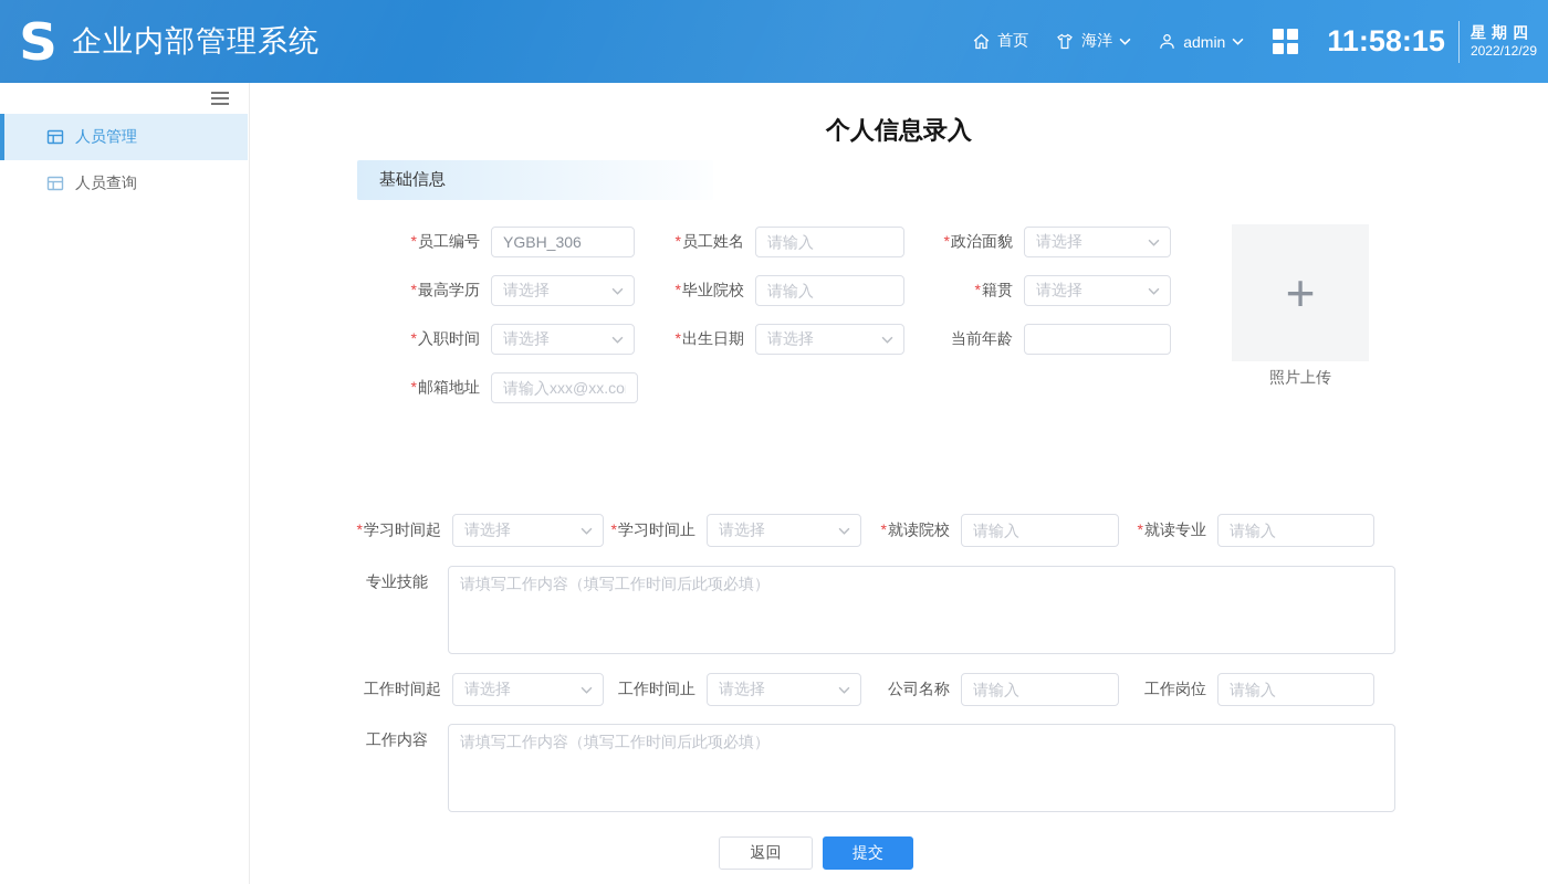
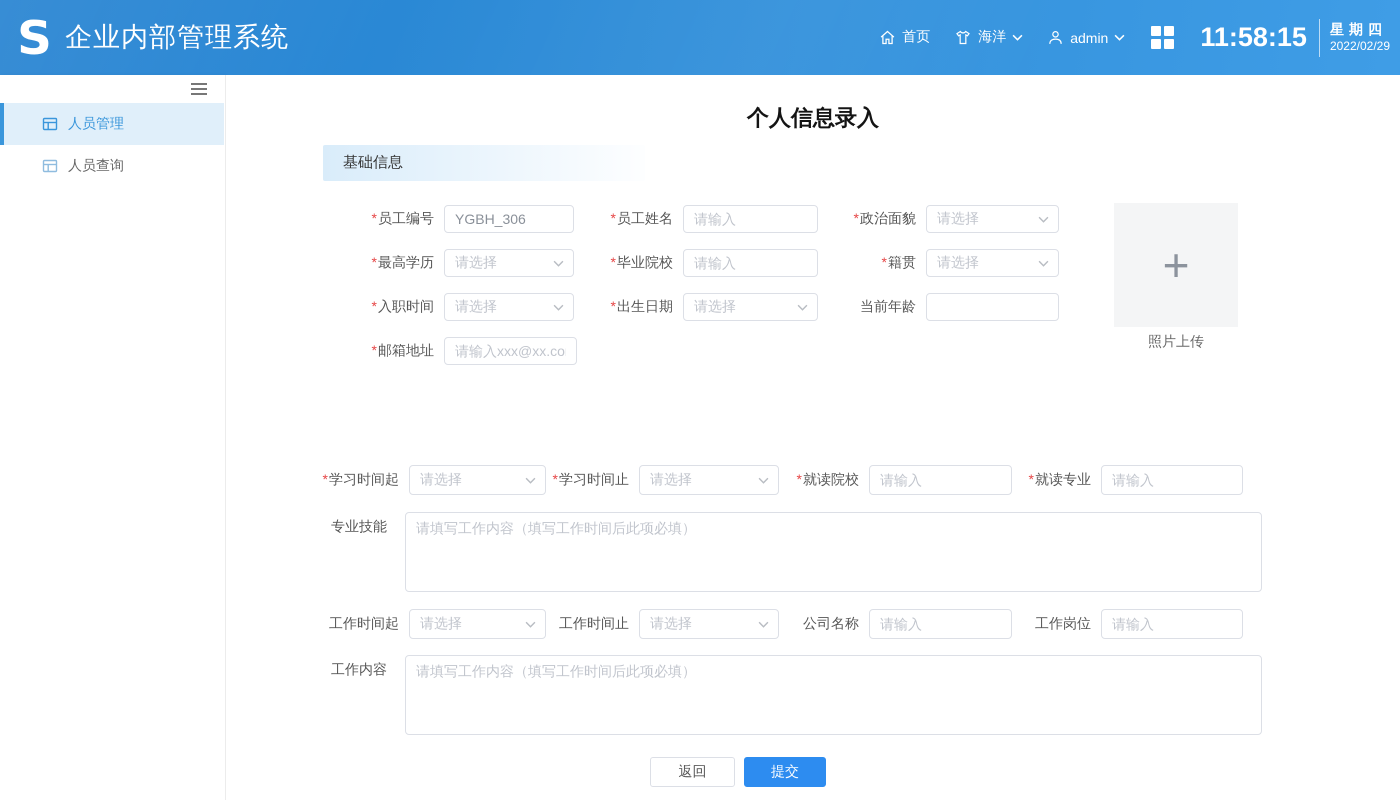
  S
  企业内部管理系统
  首页
  海洋
  admin
  11:58:15
  星期四
- 2022/12/29
+ 2022/02/29
  人员管理
  人员查询
  个人信息录入
  基础信息
  *员工编号
  YGBH_306
  *员工姓名
  请输入
  *政治面貌
  请选择
  *最高学历
  请选择
  *毕业院校
  请输入
  *籍贯
  请选择
  *入职时间
  请选择
  *出生日期
  请选择
  当前年龄
  *邮箱地址
  请输入xxx@xx.co
  +
  照片上传
  *学习时间起
  请选择
  *学习时间止
  请选择
  *就读院校
  请输入
  *就读专业
  请输入
  专业技能
  请填写工作内容（填写工作时间后此项必填）
  工作时间起
  请选择
  工作时间止
  请选择
  公司名称
  请输入
  工作岗位
  请输入
  工作内容
  请填写工作内容（填写工作时间后此项必填）
  返回
  提交
